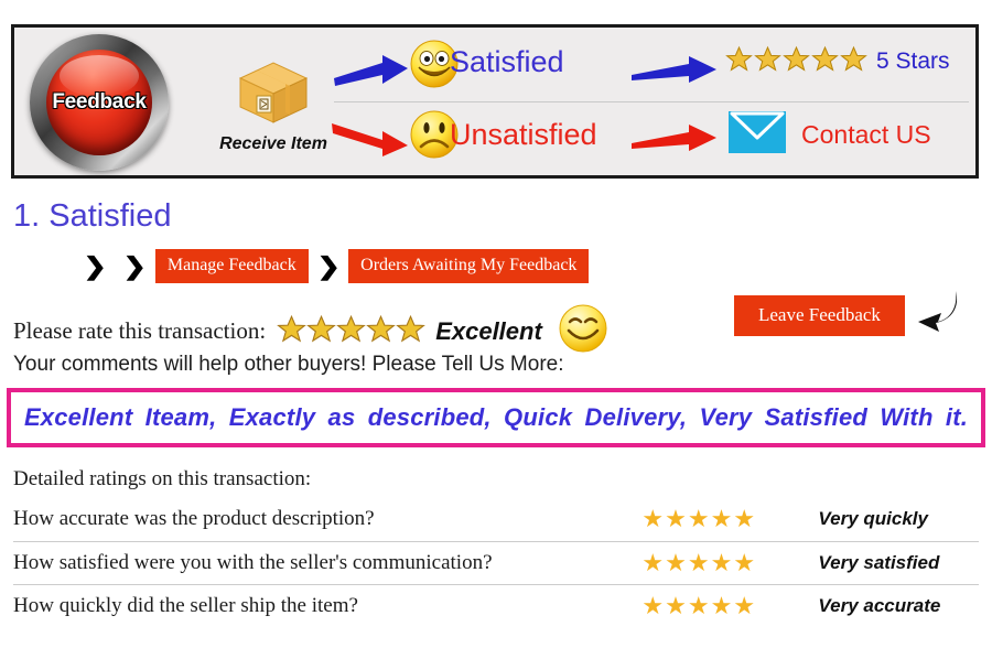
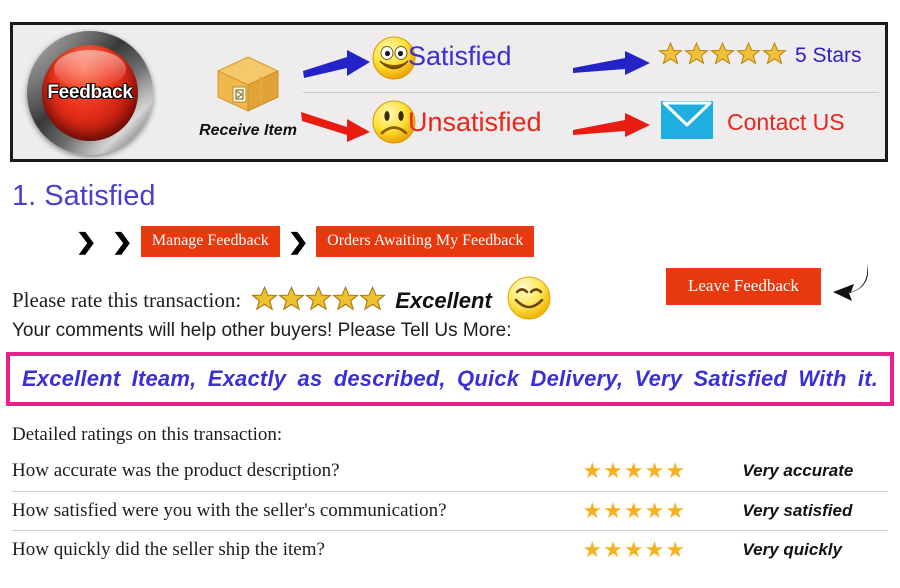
  Feedback
  Receive Item
  Satisfied
  5 Stars
  Unsatisfied
  Contact US
  1. Satisfied
  ❯
  ❯
  Manage Feedback
  ❯
  Orders Awaiting My Feedback
  Please rate this transaction:
  Excellent
  Leave Feedback
  Your comments will help other buyers! Please Tell Us More:
  Excellent Iteam, Exactly as described, Quick Delivery, Very Satisfied With it.
  Detailed ratings on this transaction:
- How accurate was the product description?	★★★★★	Very quickly
+ How accurate was the product description?	★★★★★	Very accurate
  How satisfied were you with the seller's communication?	★★★★★	Very satisfied
- How quickly did the seller ship the item?	★★★★★	Very accurate
+ How quickly did the seller ship the item?	★★★★★	Very quickly
